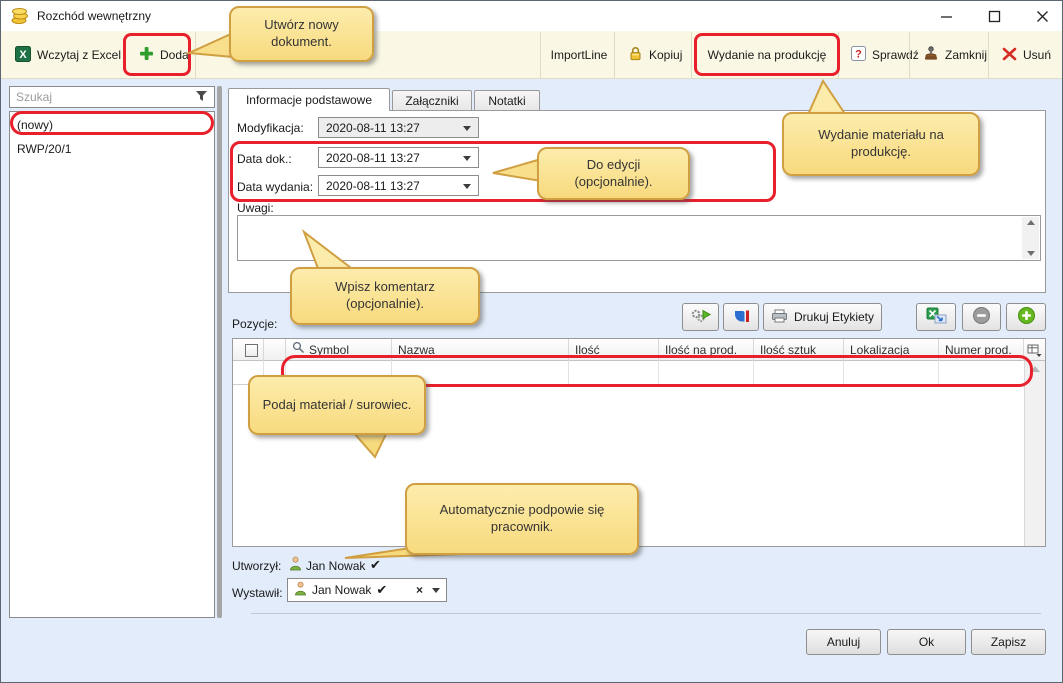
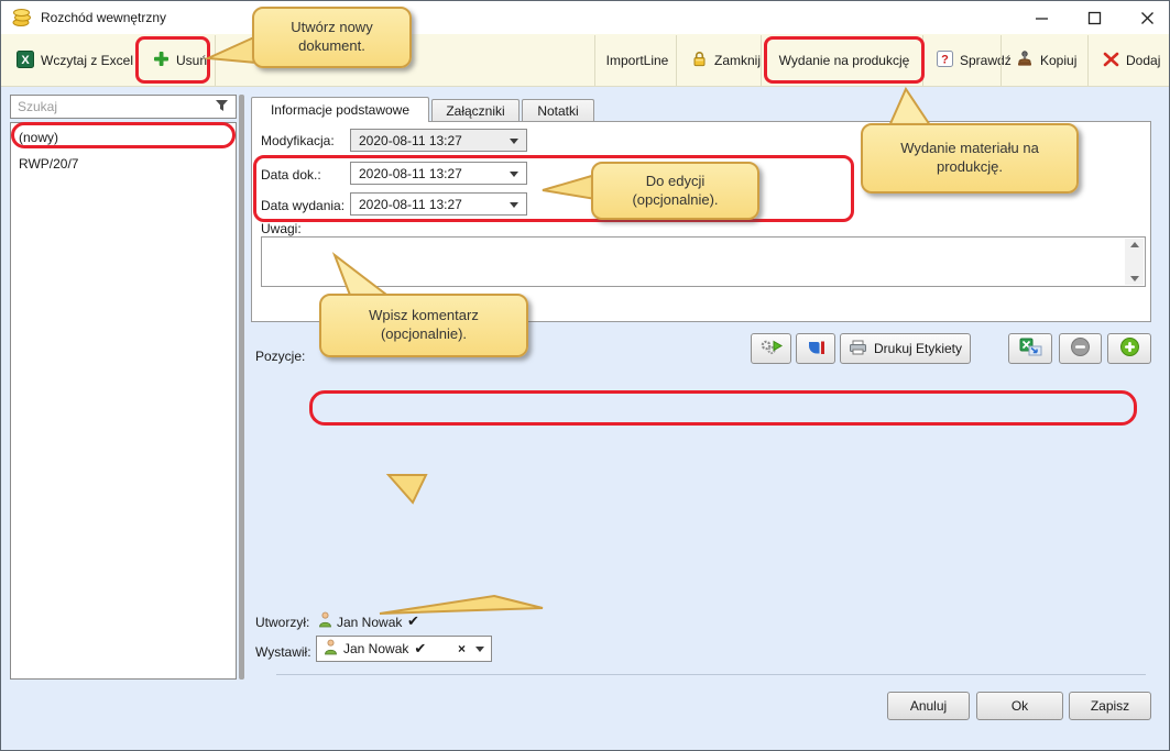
  Rozchód wewnętrzny
  X
  Wczytaj z Excel
- Dodaj
+ Usuń
  ImportLine
- Kopiuj
+ Zamknij
  Wydanie na produkcję
  ?
  Sprawź
- Zamknij
+ Kopiuj
- Usuń
+ Dodaj
  Szukaj
  (nowy)
- RWP/20/1
+ RWP/20/7
  Informacje podstawowe
  Załączniki
  Notatki
  Modyfikacja:
  2020-08-11 13:27
  Data dok.:
  2020-08-11 13:27
  Data wydania:
  2020-08-11 13:27
  Uwagi:
  Pozycje:
  Drukuj Etykiety
- Symbol
- Nazwa
- Ilość
- Ilość na prod.
- Ilość sztuk
- Lokalizacja
- Numer prod.
  Utworzył:
  Jan Nowak
  ✔
  Wystawił:
  Jan Nowak
  ✔
  ×
  Anuluj
  Ok
  Zapisz
  Utwórz nowy dokument.
  Wydanie materiału na produkcję.
  Do edycji (opcjonalnie).
  Wpisz komentarz (opcjonalnie).
- Podaj materiał / surowiec.
- Automatycznie podpowie się pracownik.
